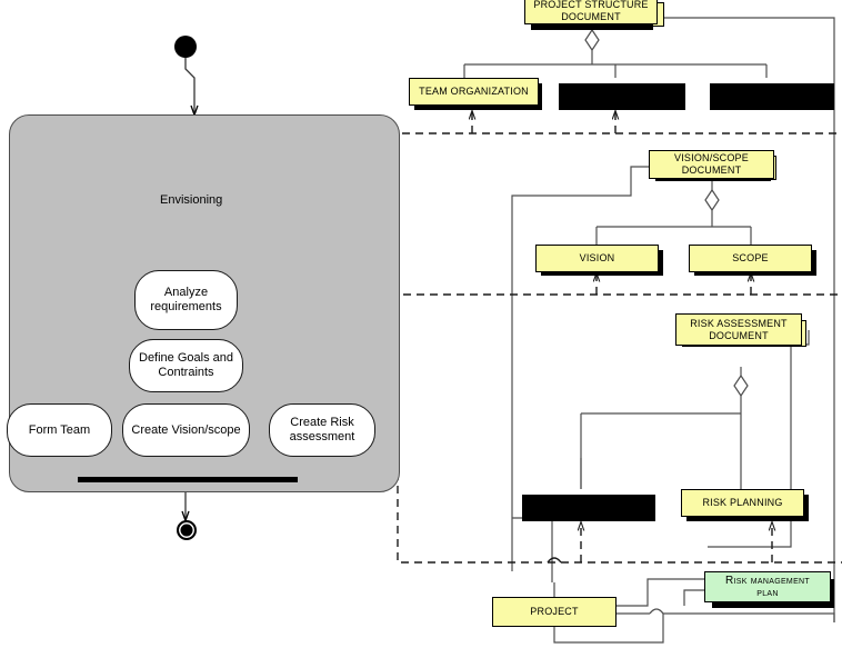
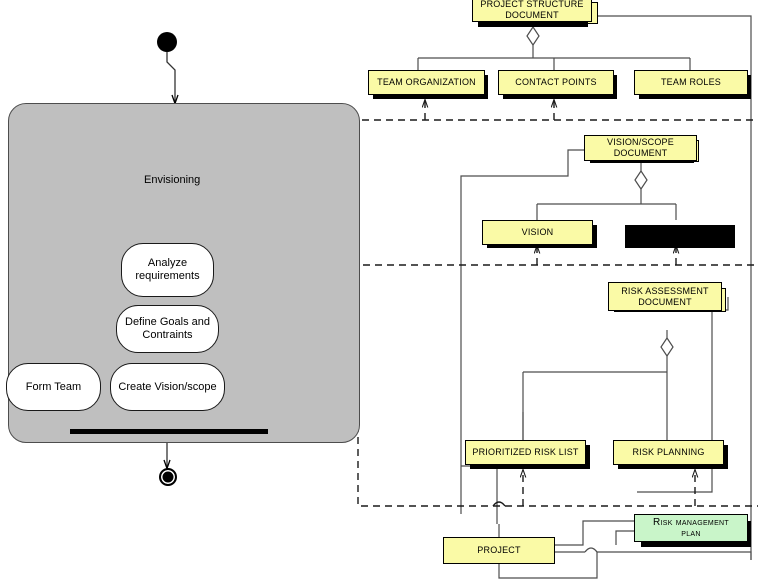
  Envisioning
  Analyze
  requirements
  Define Goals and
  Contraints
  Form Team
  Create Vision/scope
- Create Risk
- assessment
  PROJECT STRUCTURE
  DOCUMENT
  TEAM ORGANIZATION
+ CONTACT POINTS
+ TEAM ROLES
  VISION/SCOPE
  DOCUMENT
  VISION
- SCOPE
  RISK ASSESSMENT
  DOCUMENT
+ PRIORITIZED RISK LIST
  RISK PLANNING
  Risk management
  plan
  PROJECT
